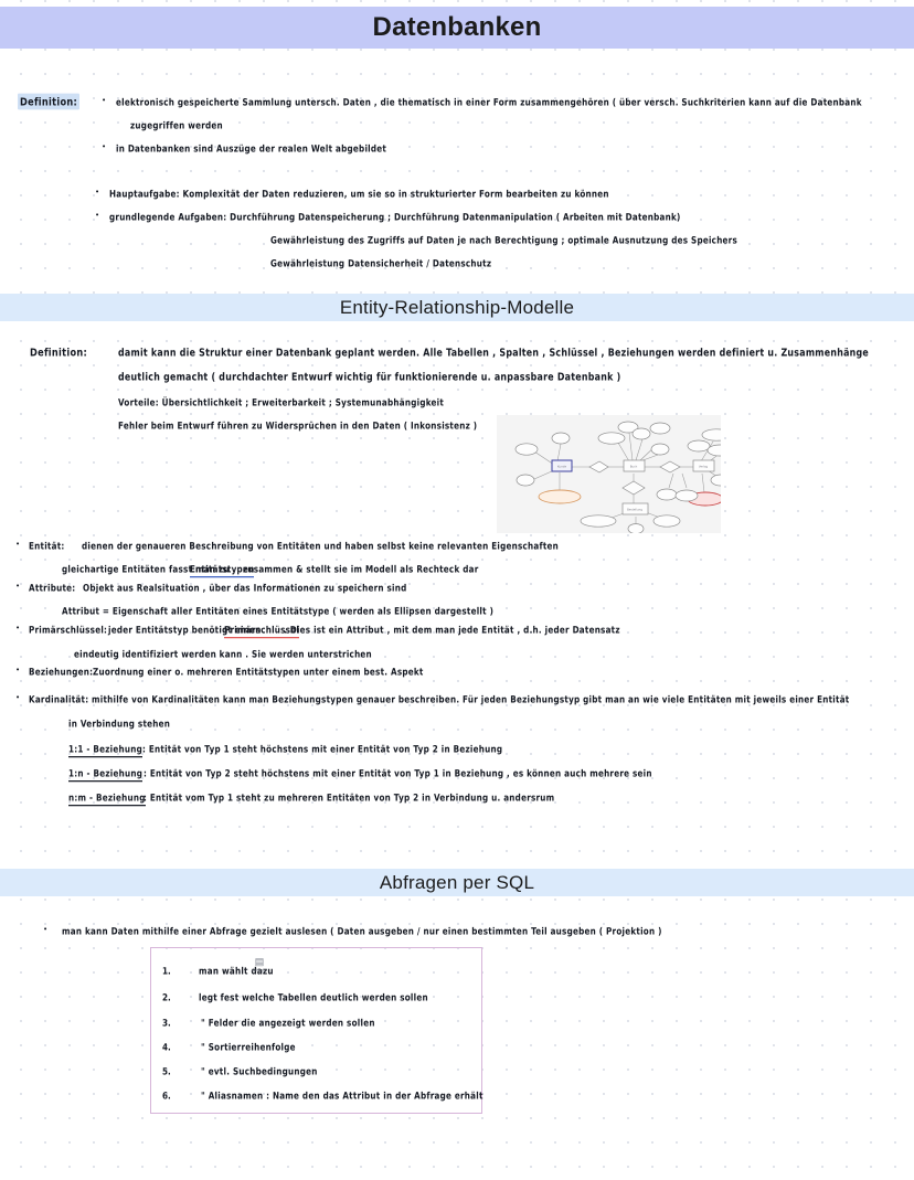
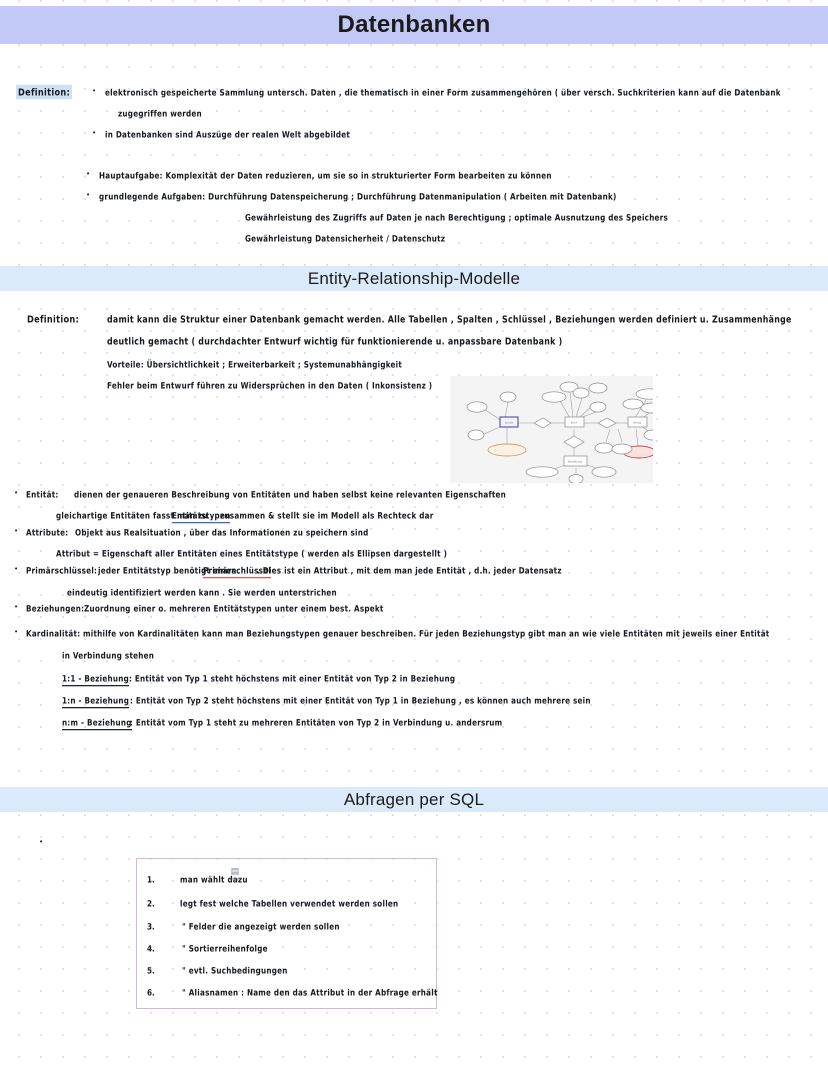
  Datenbanken
  Definition:
  •
  elektronisch gespeicherte Sammlung untersch. Daten , die thematisch in einer Form zusammengehören ( über versch. Suchkriterien kann auf die Datenbank
  zugegriffen werden
  •
  in Datenbanken sind Auszüge der realen Welt abgebildet
  •
  Hauptaufgabe: Komplexität der Daten reduzieren, um sie so in strukturierter Form bearbeiten zu können
  •
  grundlegende Aufgaben: Durchführung Datenspeicherung ; Durchführung Datenmanipulation ( Arbeiten mit Datenbank)
  Gewährleistung des Zugriffs auf Daten je nach Berechtigung ; optimale Ausnutzung des Speichers
  Gewährleistung Datensicherheit / Datenschutz
  Entity-Relationship-Modelle
  Definition:
- damit kann die Struktur einer Datenbank geplant werden. Alle Tabellen , Spalten , Schlüssel , Beziehungen werden definiert u. Zusammenhänge
+ damit kann die Struktur einer Datenbank gemacht werden. Alle Tabellen , Spalten , Schlüssel , Beziehungen werden definiert u. Zusammenhänge
  deutlich gemacht ( durchdachter Entwurf wichtig für funktionierende u. anpassbare Datenbank )
  Vorteile: Übersichtlichkeit ; Erweiterbarkeit ; Systemunabhängigkeit
  Fehler beim Entwurf führen zu Widersprüchen in den Daten ( Inkonsistenz )
  •
  Entität:
  dienen der genaueren Beschreibung von Entitäten und haben selbst keine relevanten Eigenschaften
  gleichartige Entitäten fasst man zu
  Entitätstypen
  zusammen & stellt sie im Modell als Rechteck dar
  •
  Attribute:
  Objekt aus Realsituation , über das Informationen zu speichern sind
  Attribut = Eigenschaft aller Entitäten eines Entitätstype ( werden als Ellipsen dargestellt )
  •
  Primärschlüssel:
  jeder Entitätstyp benötigt einen
  Primärschlüssel
  . Dies ist ein Attribut , mit dem man jede Entität , d.h. jeder Datensatz
  eindeutig identifiziert werden kann . Sie werden unterstrichen
  •
  Beziehungen:
  Zuordnung einer o. mehreren Entitätstypen unter einem best. Aspekt
  •
  Kardinalität:
  mithilfe von Kardinalitäten kann man Beziehungstypen genauer beschreiben. Für jeden Beziehungstyp gibt man an wie viele Entitäten mit jeweils einer Entität
  in Verbindung stehen
  1:1 - Beziehung
  : Entität von Typ 1 steht höchstens mit einer Entität von Typ 2 in Beziehung
  1:n - Beziehung
  : Entität von Typ 2 steht höchstens mit einer Entität von Typ 1 in Beziehung , es können auch mehrere sein
  n:m - Beziehung
  : Entität vom Typ 1 steht zu mehreren Entitäten von Typ 2 in Verbindung u. andersrum
  Abfragen per SQL
  •
- man kann Daten mithilfe einer Abfrage gezielt auslesen ( Daten ausgeben / nur einen bestimmten Teil ausgeben ( Projektion )
  1.
  man wählt dazu
  ▤
  2.
- legt fest welche Tabellen deutlich werden sollen
+ legt fest welche Tabellen verwendet werden sollen
  3.
  " Felder die angezeigt werden sollen
  4.
  " Sortierreihenfolge
  5.
  " evtl. Suchbedingungen
  6.
  " Aliasnamen : Name den das Attribut in der Abfrage erhält
